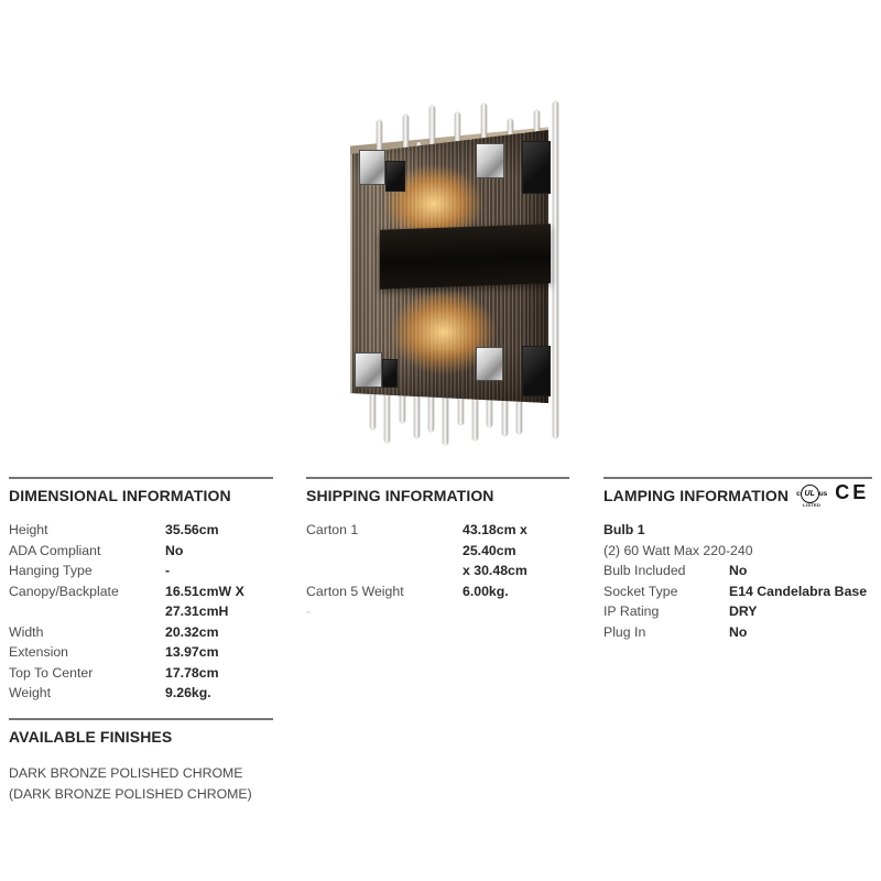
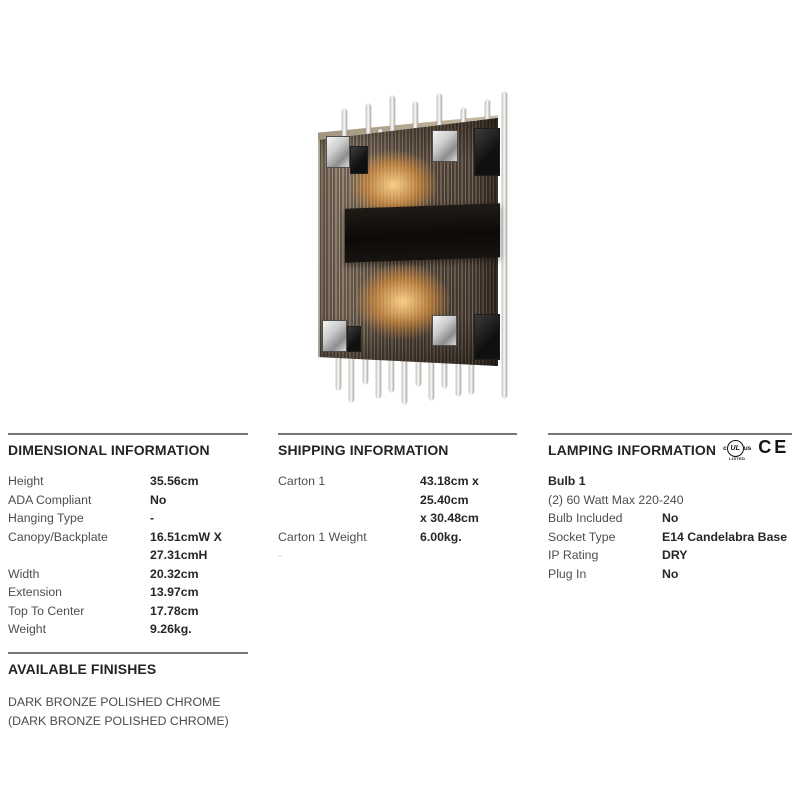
  DIMENSIONAL INFORMATION
  Height
  35.56cm
  ADA Compliant
  No
  Hanging Type
  -
  Canopy/Backplate
  16.51cmW X
  27.31cmH
  Width
  20.32cm
  Extension
  13.97cm
  Top To Center
  17.78cm
  Weight
  9.26kg.
  AVAILABLE FINISHES
  DARK BRONZE POLISHED CHROME (DARK BRONZE POLISHED CHROME)
  SHIPPING INFORMATION
  Carton 1
  43.18cm x 25.40cm
  x 30.48cm
- Carton 5 Weight
+ Carton 1 Weight
  6.00kg.
  -
  LAMPING INFORMATION
  CE
  Bulb 1
  (2) 60 Watt Max 220-240
  Bulb Included
  No
  Socket Type
  E14 Candelabra Base
  IP Rating
  DRY
  Plug In
  No
